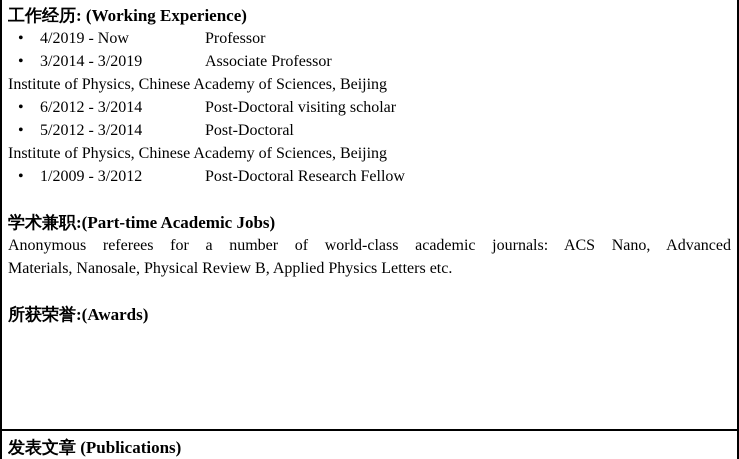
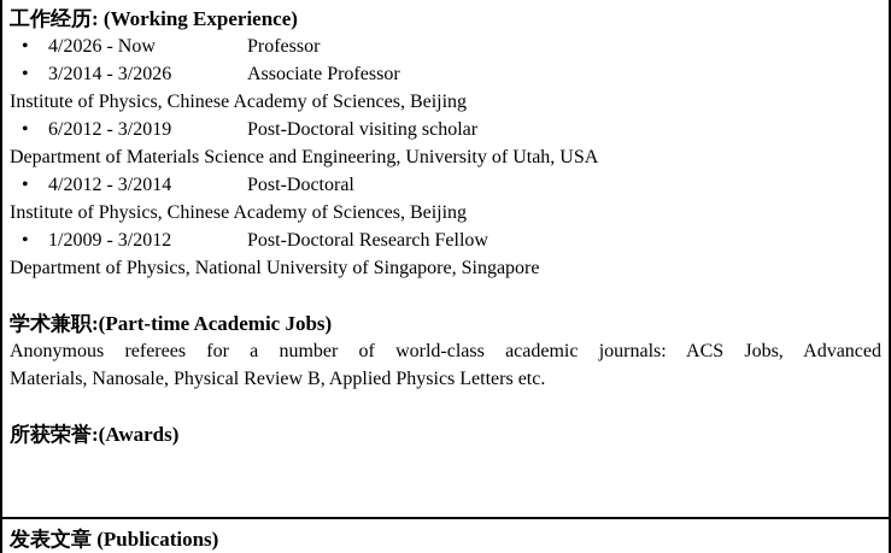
  工作经历: (Working Experience)
  •
- 4/2019 - Now
+ 4/2026 - Now
  Professor
  •
- 3/2014 - 3/2019
+ 3/2014 - 3/2026
  Associate Professor
  Institute of Physics, Chinese Academy of Sciences, Beijing
  •
- 6/2012 - 3/2014
+ 6/2012 - 3/2019
  Post-Doctoral visiting scholar
+ Department of Materials Science and Engineering, University of Utah, USA
  •
- 5/2012 - 3/2014
+ 4/2012 - 3/2014
  Post-Doctoral
  Institute of Physics, Chinese Academy of Sciences, Beijing
  •
  1/2009 - 3/2012
  Post-Doctoral Research Fellow
+ Department of Physics, National University of Singapore, Singapore
  学术兼职:(Part-time Academic Jobs)
- Anonymous referees for a number of world-class academic journals: ACS Nano, Advanced
+ Anonymous referees for a number of world-class academic journals: ACS Jobs, Advanced
  Materials, Nanosale, Physical Review B, Applied Physics Letters etc.
  所获荣誉:(Awards)
  发表文章 (Publications)
